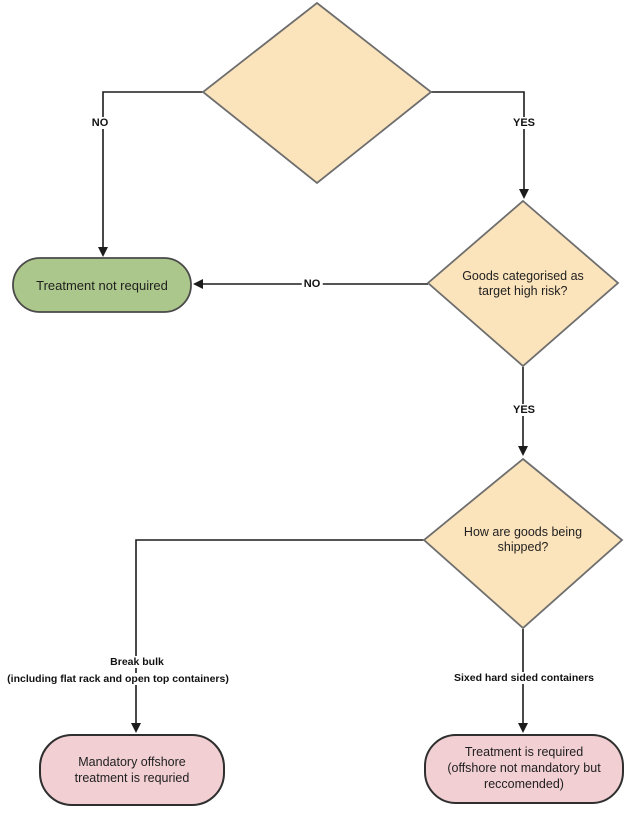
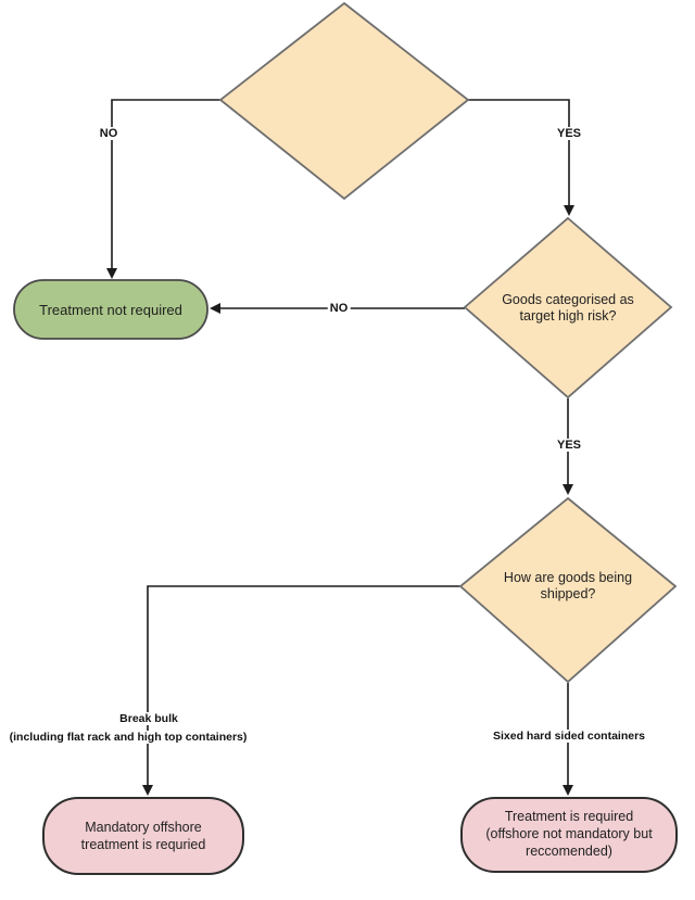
  Goods categorised as
  target high risk?
  How are goods being
  shipped?
  Treatment not required
  Mandatory offshore
  treatment is requried
  Treatment is required
  (offshore not mandatory but
  reccomended)
  NO
  YES
  NO
  YES
  Break bulk
- (including flat rack and open top containers)
+ (including flat rack and high top containers)
  Sixed hard sided containers
